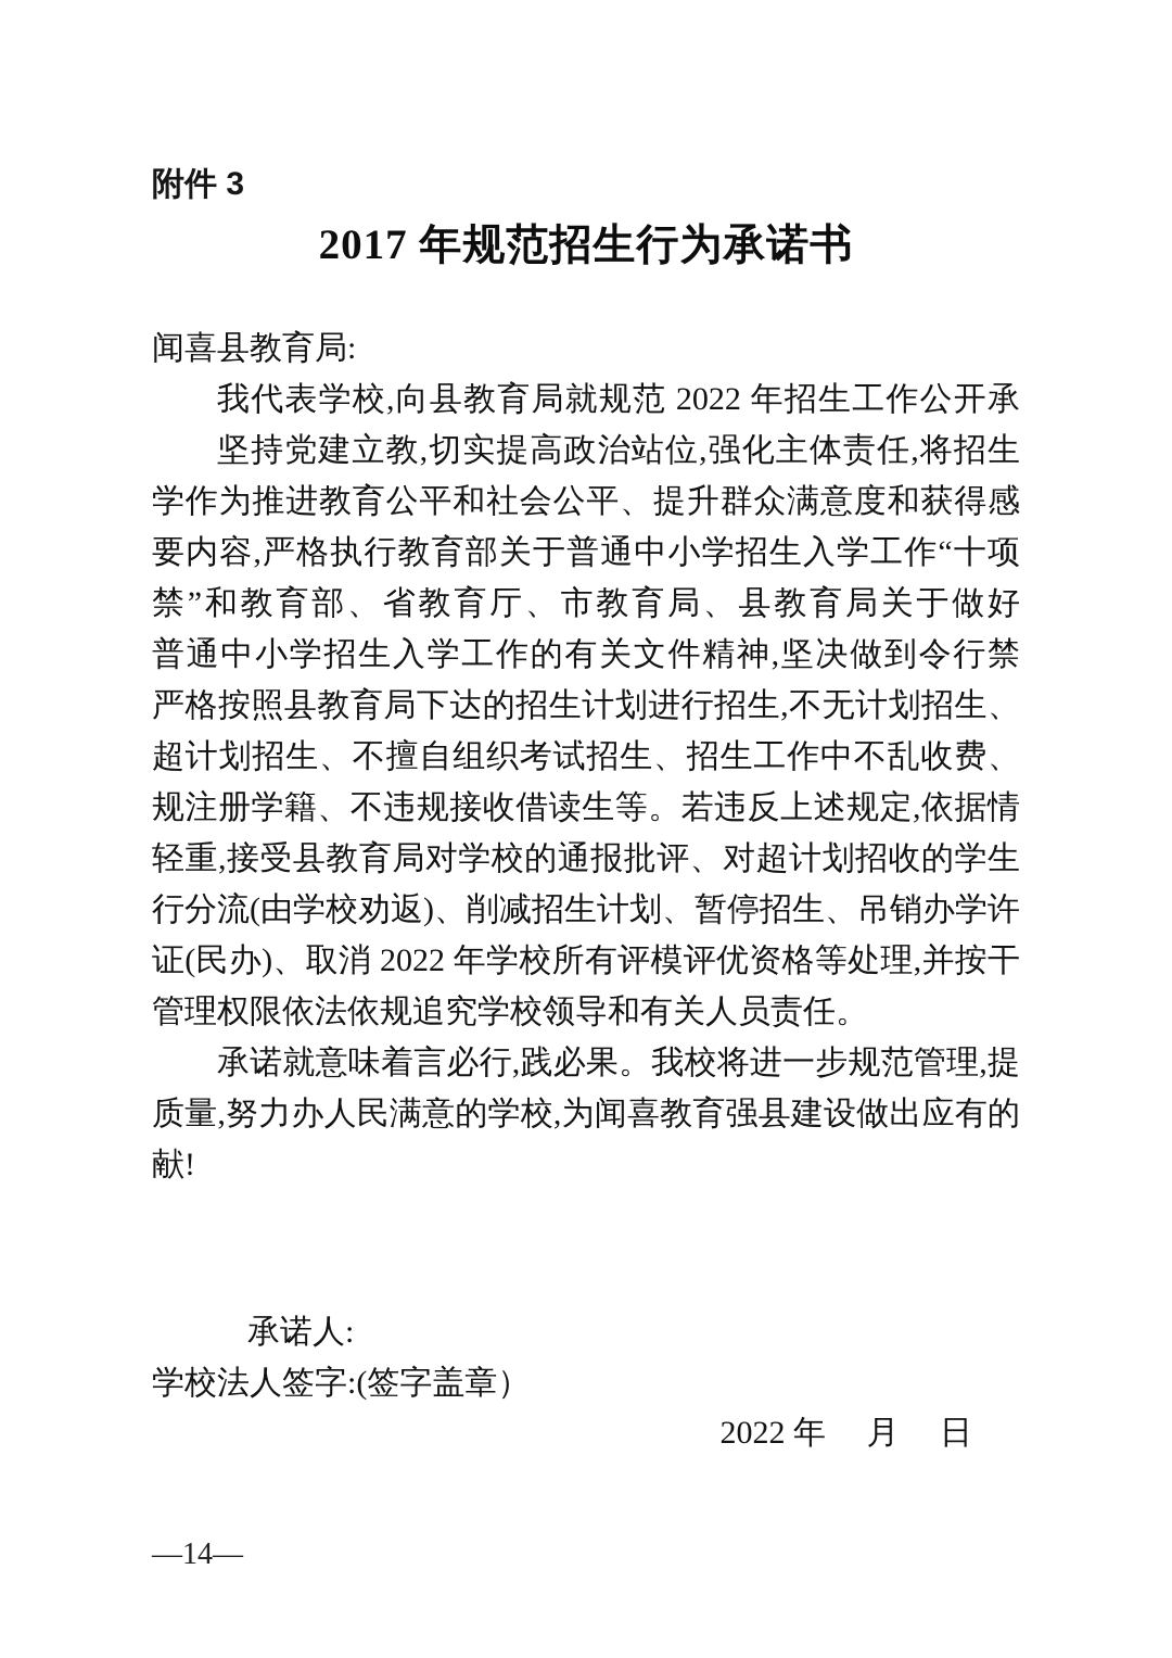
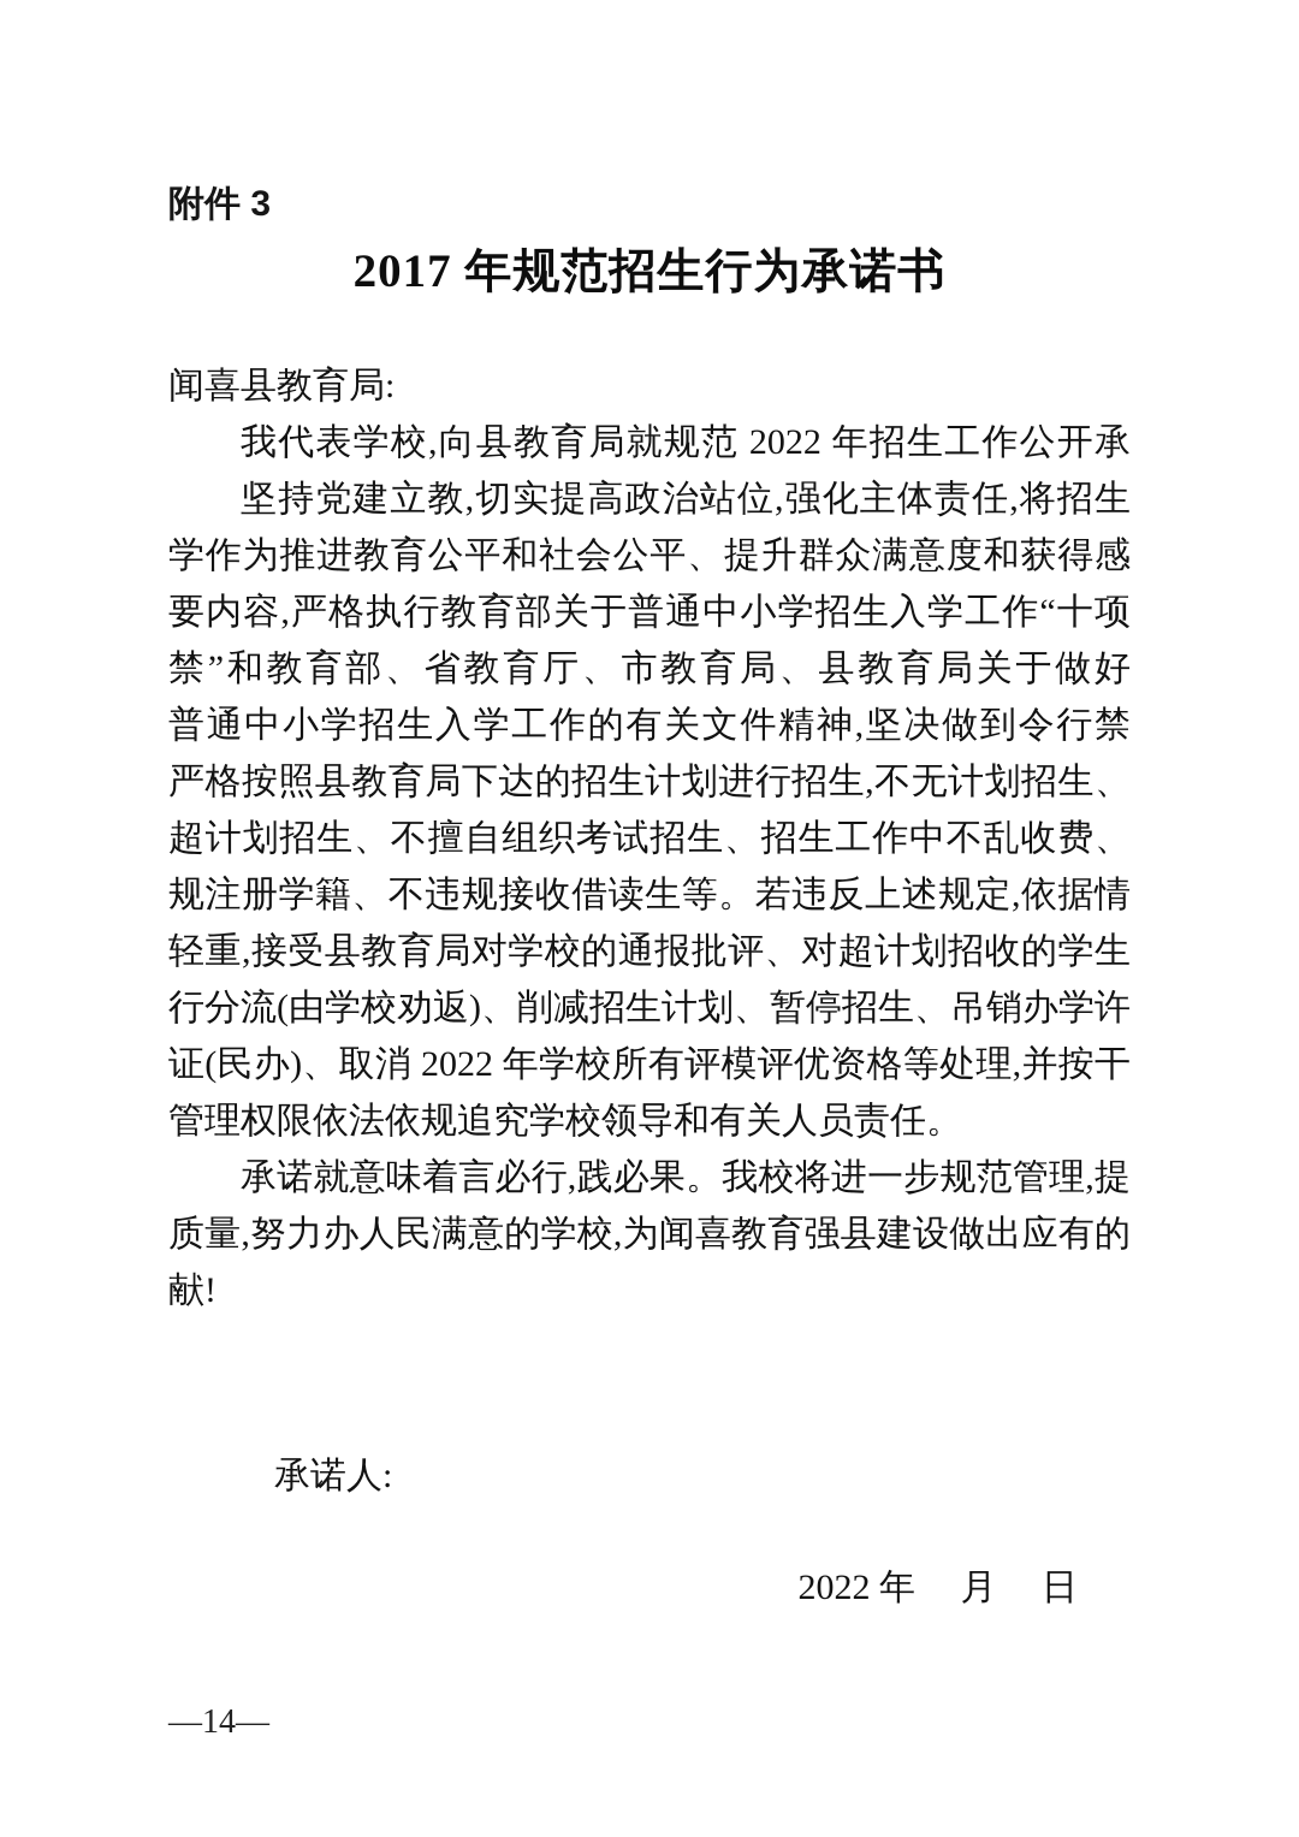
  附件 3
  2017 年规范招生行为承诺书
  闻喜县教育局:
  我代表学校,向县教育局就规范 2022 年招生工作公开承
  坚持党建立教,切实提高政治站位,强化主体责任,将招生
  学作为推进教育公平和社会公平、提升群众满意度和获得感
  要内容,严格执行教育部关于普通中小学招生入学工作“十项
  禁”和教育部、省教育厅、市教育局、县教育局关于做好
  普通中小学招生入学工作的有关文件精神,坚决做到令行禁
  严格按照县教育局下达的招生计划进行招生,不无计划招生、
  超计划招生、不擅自组织考试招生、招生工作中不乱收费、
  规注册学籍、不违规接收借读生等。若违反上述规定,依据情
  轻重,接受县教育局对学校的通报批评、对超计划招收的学生
  行分流(由学校劝返)、削减招生计划、暂停招生、吊销办学许
  证(民办)、取消 2022 年学校所有评模评优资格等处理,并按干
  管理权限依法依规追究学校领导和有关人员责任。
  承诺就意味着言必行,践必果。我校将进一步规范管理,提
  质量,努力办人民满意的学校,为闻喜教育强县建设做出应有的
  献!
  承诺人:
- 学校法人签字:(签字盖章）
  2022 年 月 日
  —14—
